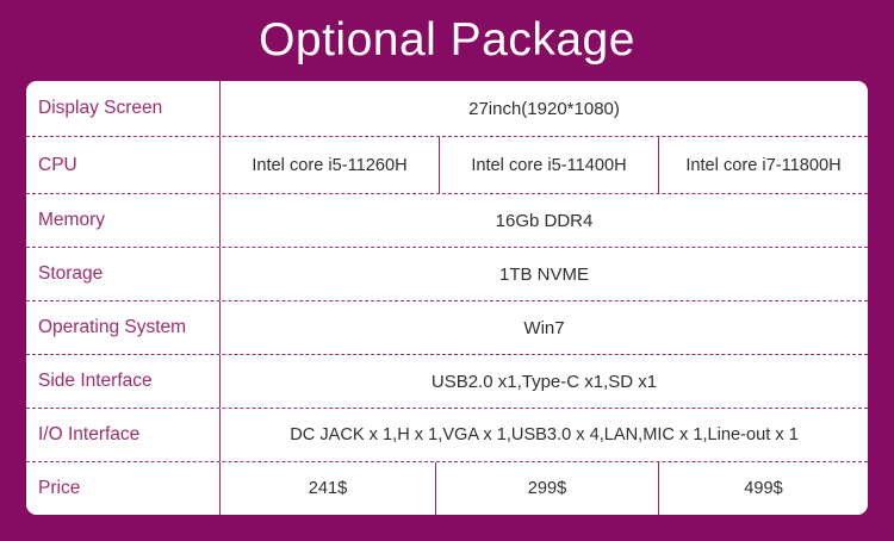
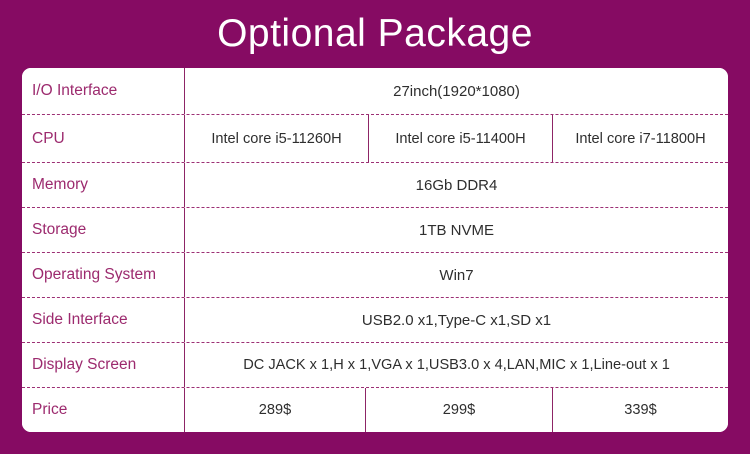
  Optional Package
- Display Screen
+ I/O Interface
  27inch(1920*1080)
  CPU
  Intel core i5-11260H
  Intel core i5-11400H
  Intel core i7-11800H
  Memory
  16Gb DDR4
  Storage
  1TB NVME
  Operating System
  Win7
  Side Interface
  USB2.0 x1,Type-C x1,SD x1
- I/O Interface
+ Display Screen
  DC JACK x 1,H x 1,VGA x 1,USB3.0 x 4,LAN,MIC x 1,Line-out x 1
  Price
- 241$
+ 289$
  299$
- 499$
+ 339$
